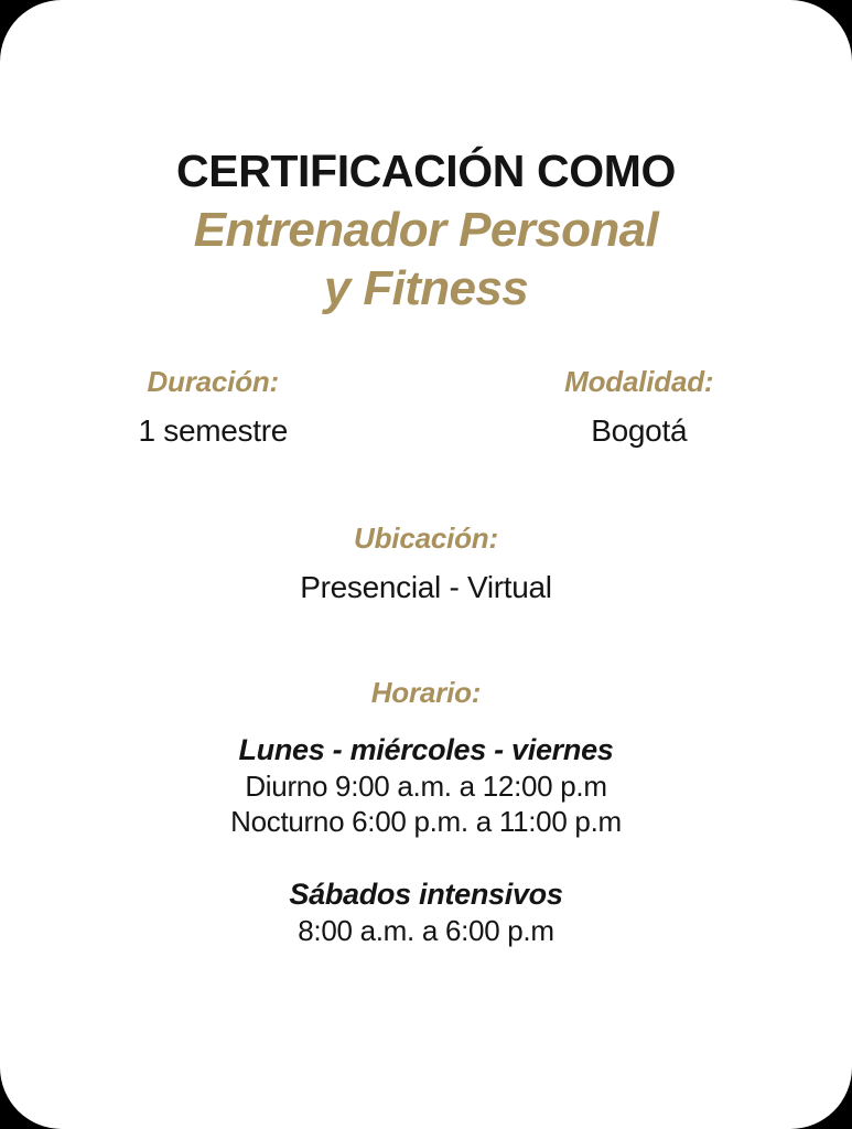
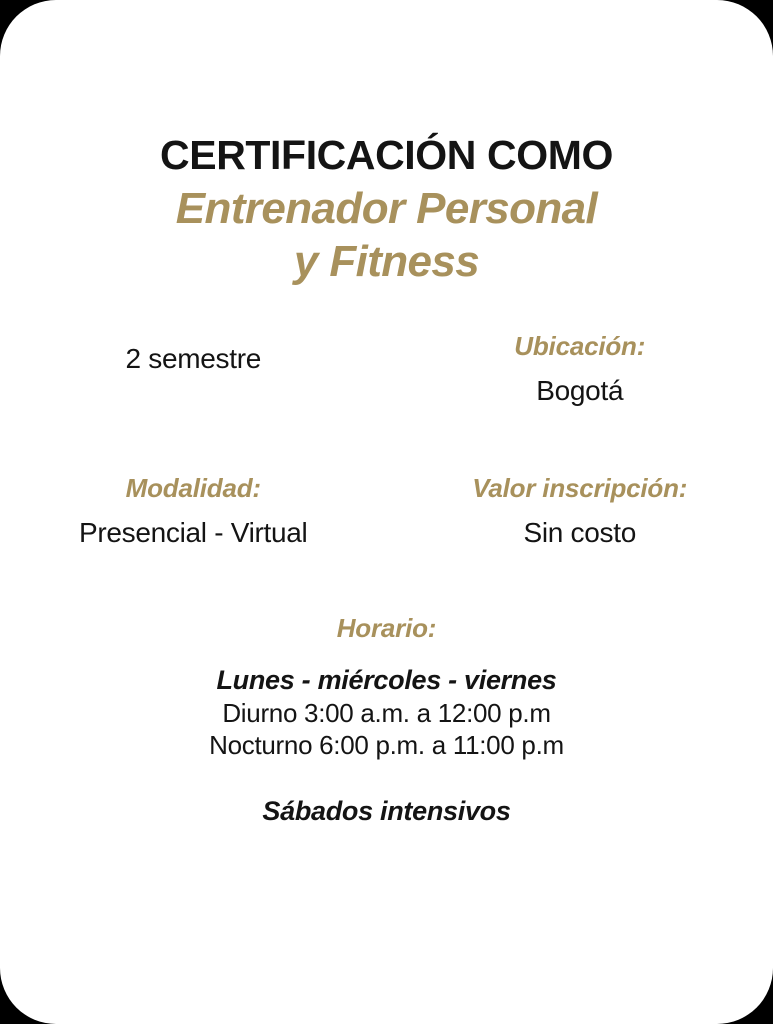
  CERTIFICACIÓN COMO
  Entrenador Personal
  y Fitness
- Duración:
- 1 semestre
+ 2 semestre
- Modalidad:
+ Ubicación:
  Bogotá
- Ubicación:
+ Modalidad:
  Presencial - Virtual
+ Valor inscripción:
+ Sin costo
  Horario:
  Lunes - miércoles - viernes
- Diurno 9:00 a.m. a 12:00 p.m
+ Diurno 3:00 a.m. a 12:00 p.m
  Nocturno 6:00 p.m. a 11:00 p.m
  Sábados intensivos
- 8:00 a.m. a 6:00 p.m
